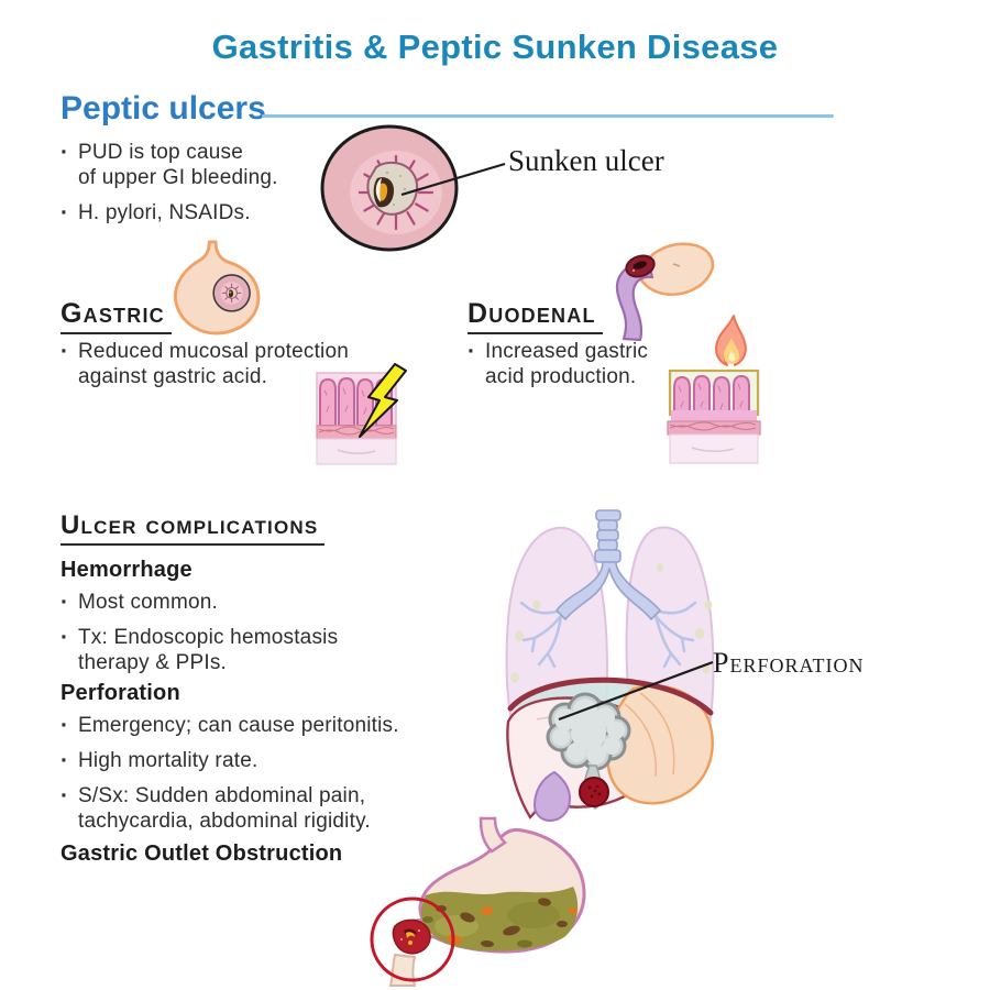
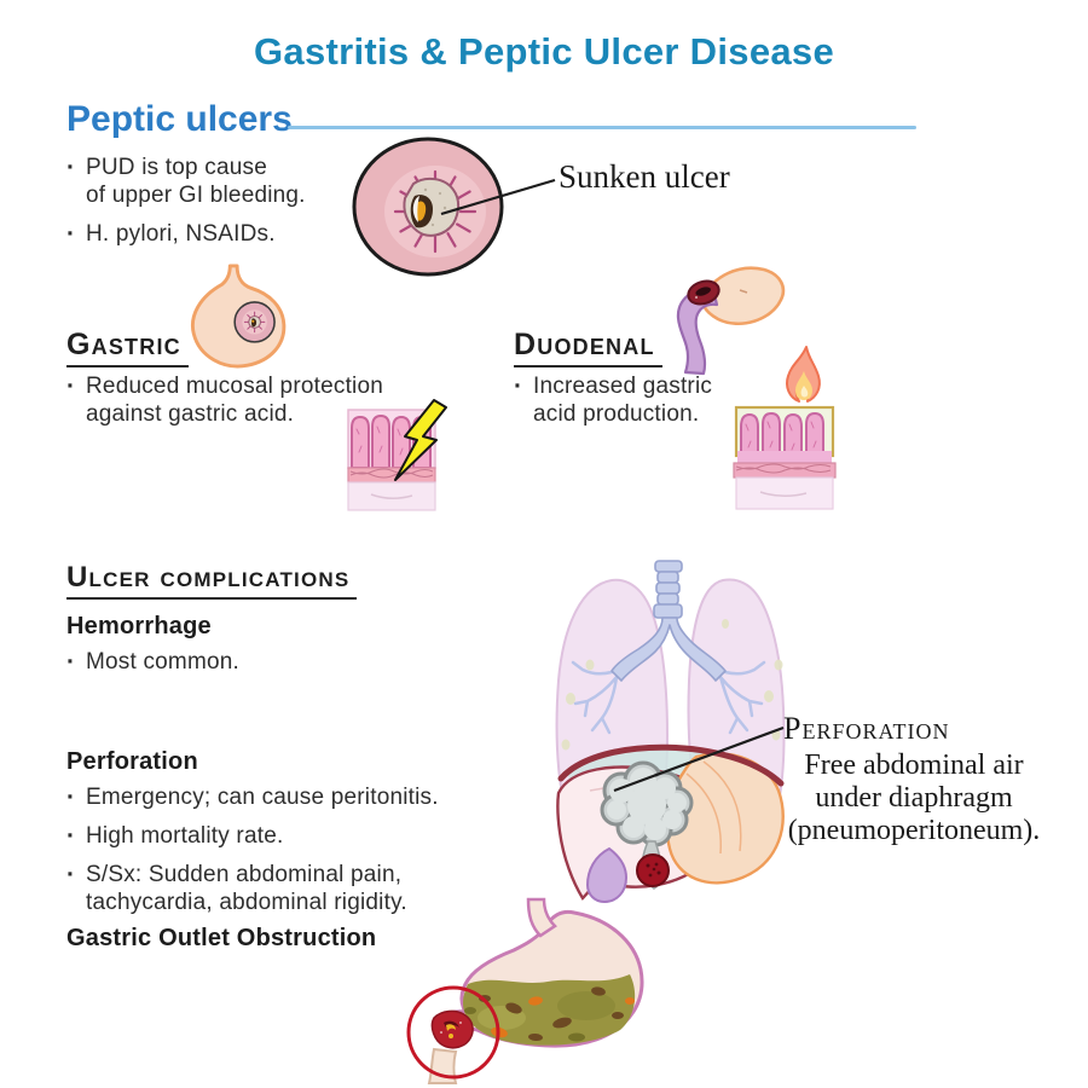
- Gastritis & Peptic Sunken Disease
+ Gastritis & Peptic Ulcer Disease
  Peptic ulcers
  PUD is top cause
  of upper GI bleeding.
  H. pylori, NSAIDs.
  Sunken ulcer
  Gastric
  Reduced mucosal protection
  against gastric acid.
  Duodenal
  Increased gastric
  acid production.
  Ulcer complications
  Hemorrhage
  Most common.
- Tx: Endoscopic hemostasis
- therapy & PPIs.
  Perforation
  Emergency; can cause peritonitis.
  High mortality rate.
  S/Sx: Sudden abdominal pain,
  tachycardia, abdominal rigidity.
  Gastric Outlet Obstruction
  Perforation
+ Free abdominal air
+ under diaphragm
+ (pneumoperitoneum).
